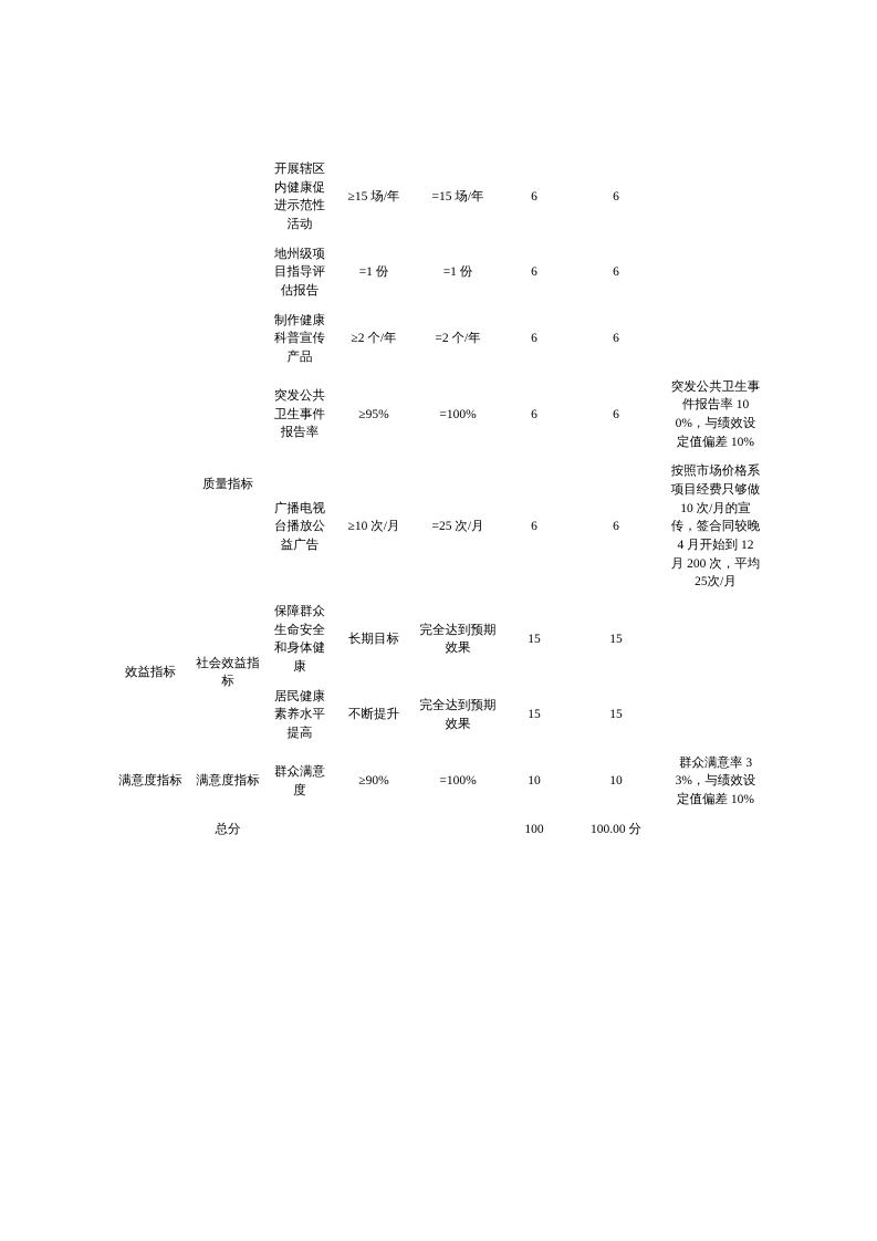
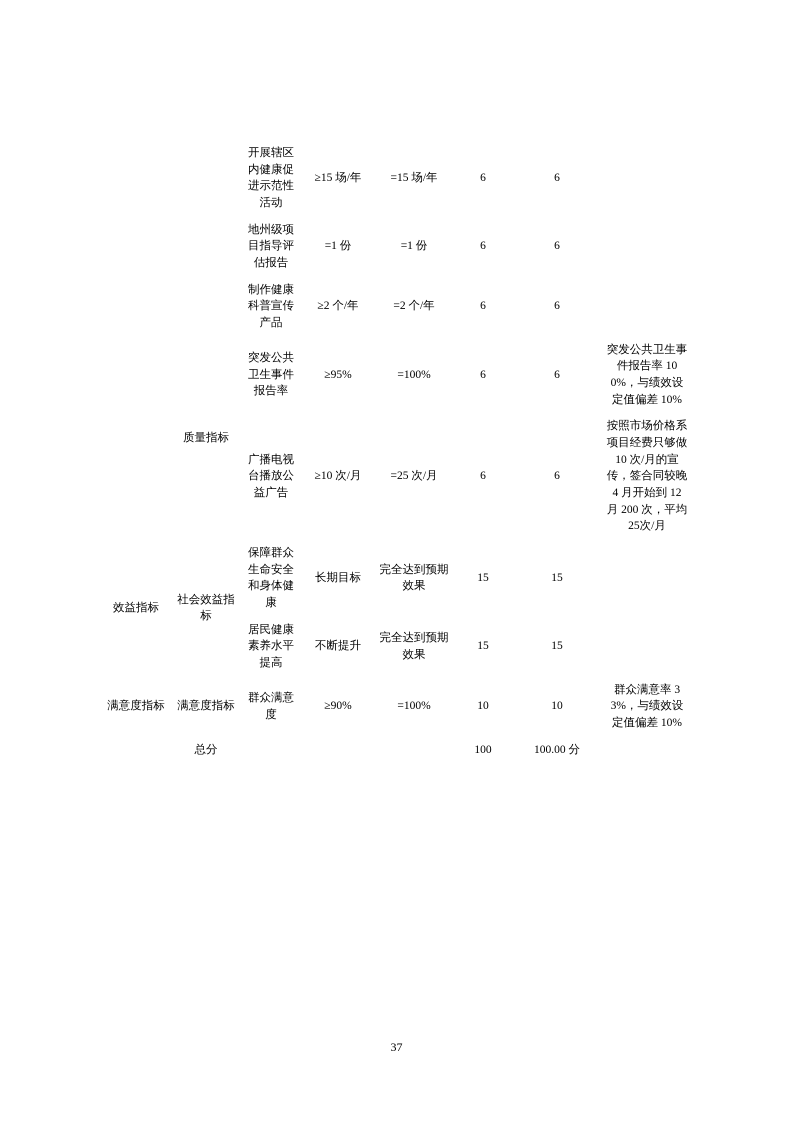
  		开展辖区内健康促进示范性活动	≥15 场/年	=15 场/年	6	6
  		地州级项目指导评估报告	=1 份	=1 份	6	6
  		制作健康科普宣传产品	≥2 个/年	=2 个/年	6	6
  	质量指标	突发公共卫生事件报告率	≥95%	=100%	6	6	突发公共卫生事件报告率 100%，与绩效设定值偏差 10%
  	广播电视台播放公益广告	≥10 次/月	=25 次/月	6	6	按照市场价格系项目经费只够做10 次/月的宣传，签合同较晚4 月开始到 12 月 200 次，平均25次/月
  效益指标	社会效益指标	保障群众生命安全和身体健康	长期目标	完全达到预期效果	15	15
  居民健康素养水平提高	不断提升	完全达到预期效果	15	15
  满意度指标	满意度指标	群众满意度	≥90%	=100%	10	10	群众满意率 33%，与绩效设定值偏差 10%
  	总分				100	100.00 分
+ 37
